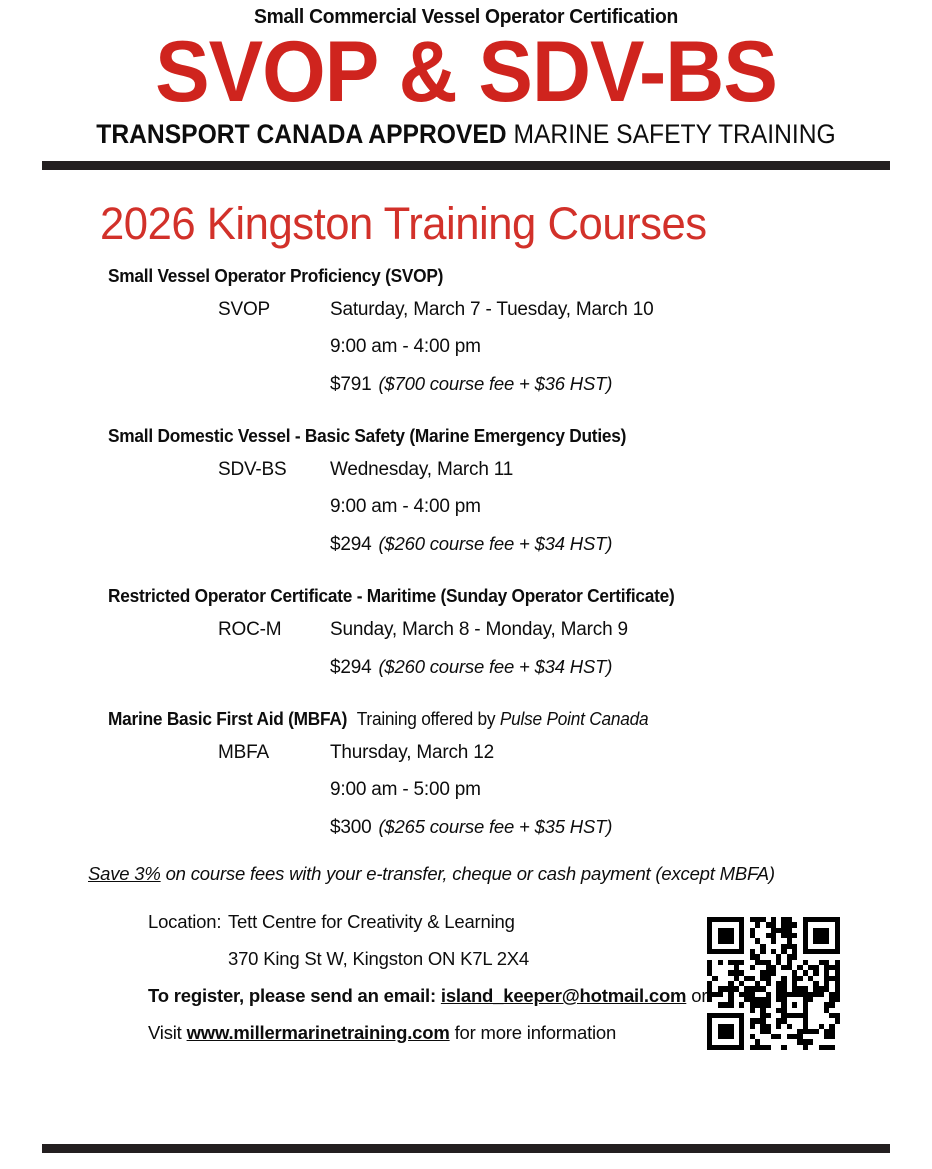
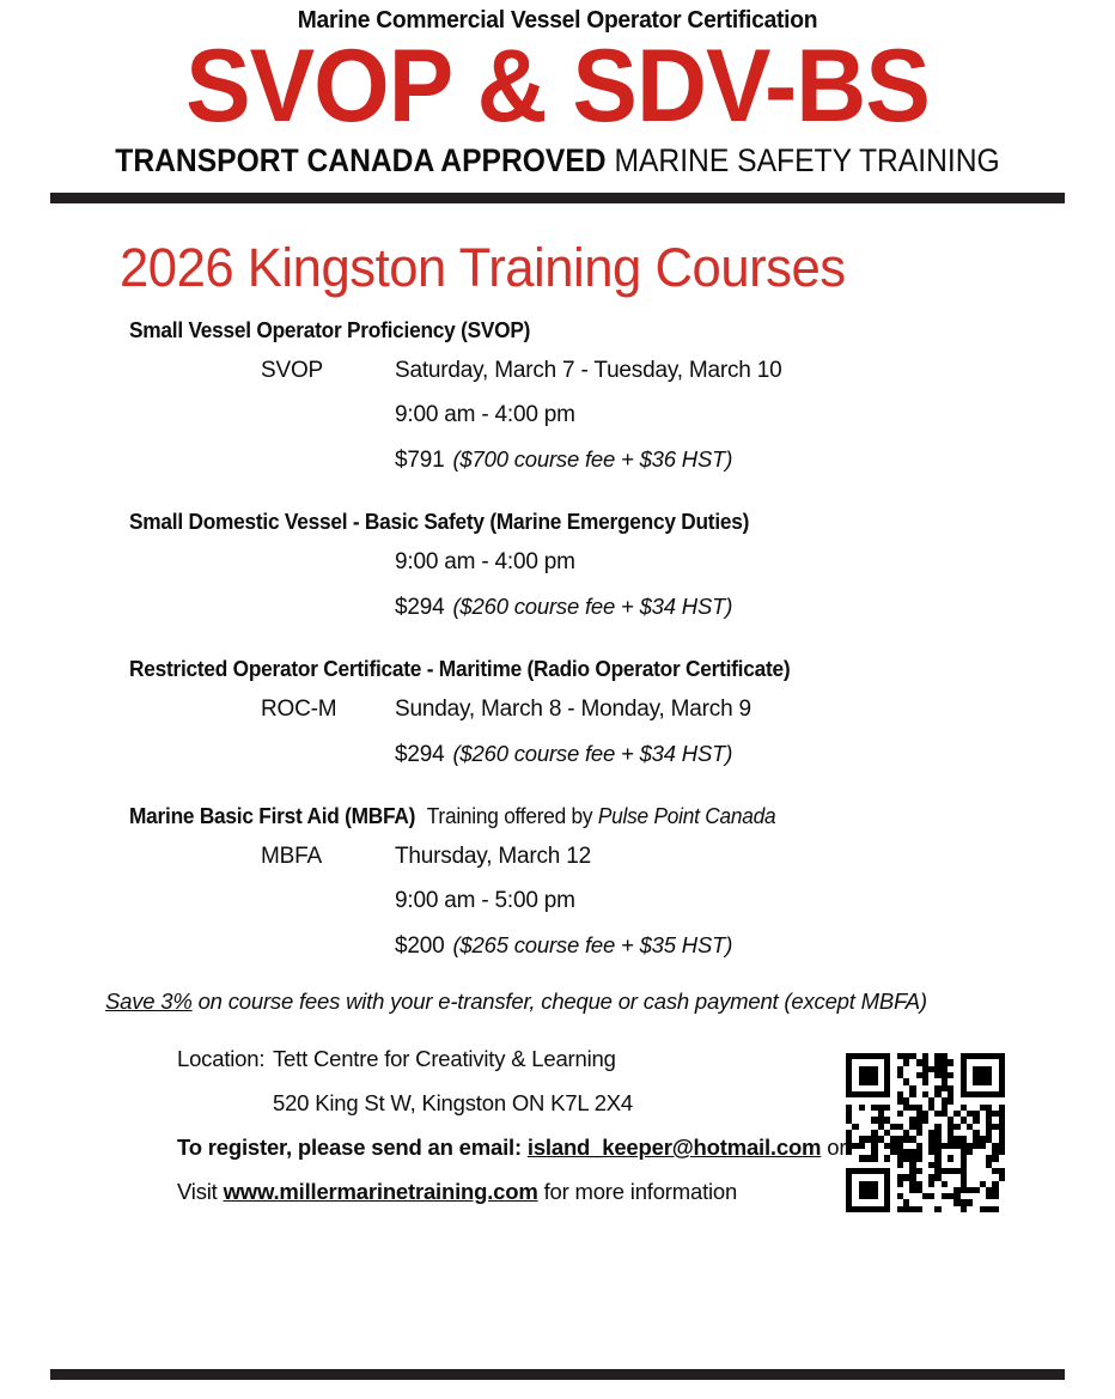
- Small Commercial Vessel Operator Certification
+ Marine Commercial Vessel Operator Certification
  SVOP & SDV-BS
  TRANSPORT CANADA APPROVED MARINE SAFETY TRAINING
  2026 Kingston Training Courses
  Small Vessel Operator Proficiency (SVOP)
  SVOP
  Saturday, March 7 - Tuesday, March 10
  9:00 am - 4:00 pm
  $791 ($700 course fee + $36 HST)
  Small Domestic Vessel - Basic Safety (Marine Emergency Duties)
- SDV-BS
- Wednesday, March 11
  9:00 am - 4:00 pm
  $294 ($260 course fee + $34 HST)
- Restricted Operator Certificate - Maritime (Sunday Operator Certificate)
+ Restricted Operator Certificate - Maritime (Radio Operator Certificate)
  ROC-M
  Sunday, March 8 - Monday, March 9
  $294 ($260 course fee + $34 HST)
  Marine Basic First Aid (MBFA) Training offered by Pulse Point Canada
  MBFA
  Thursday, March 12
  9:00 am - 5:00 pm
- $300 ($265 course fee + $35 HST)
+ $200 ($265 course fee + $35 HST)
  Save 3% on course fees with your e-transfer, cheque or cash payment (except MBFA)
  Location:
  Tett Centre for Creativity & Learning
- 370 King St W, Kingston ON K7L 2X4
+ 520 King St W, Kingston ON K7L 2X4
  To register, please send an email: island_keeper@hotmail.com or
  Visit www.millermarinetraining.com for more information
